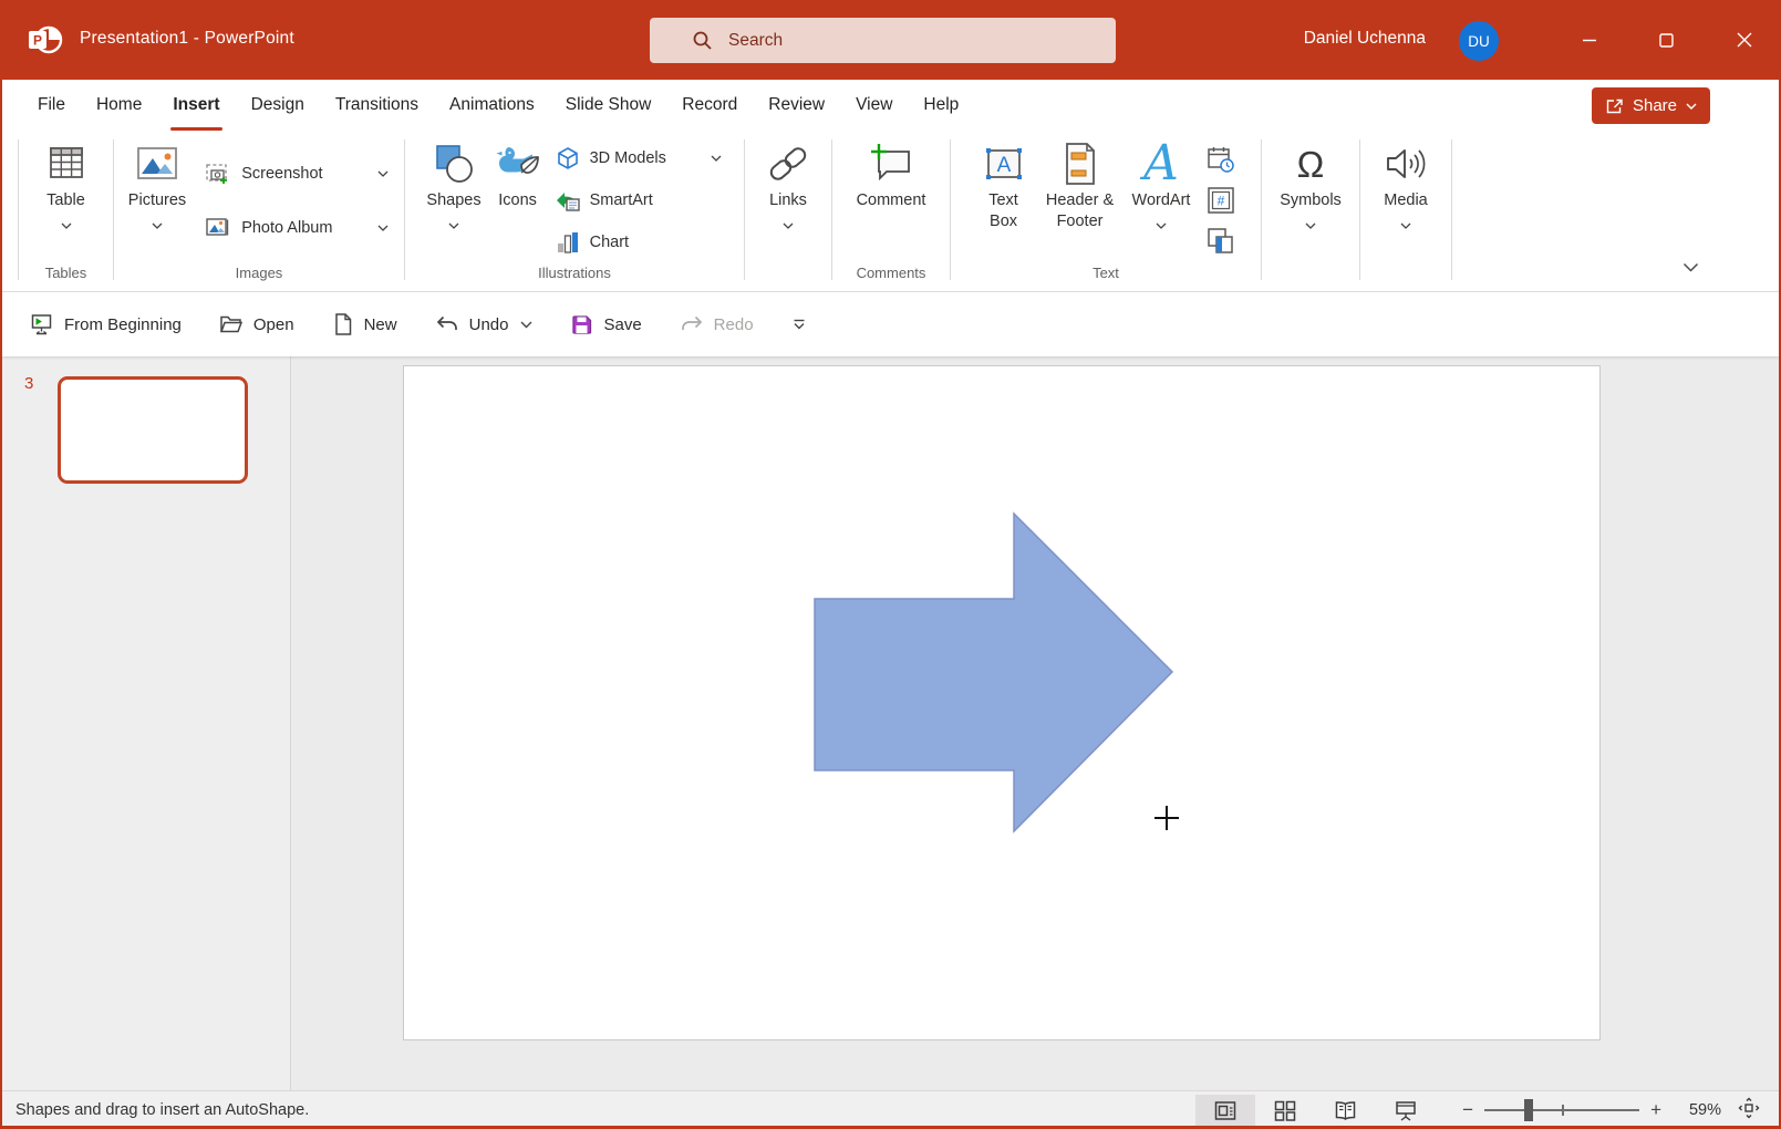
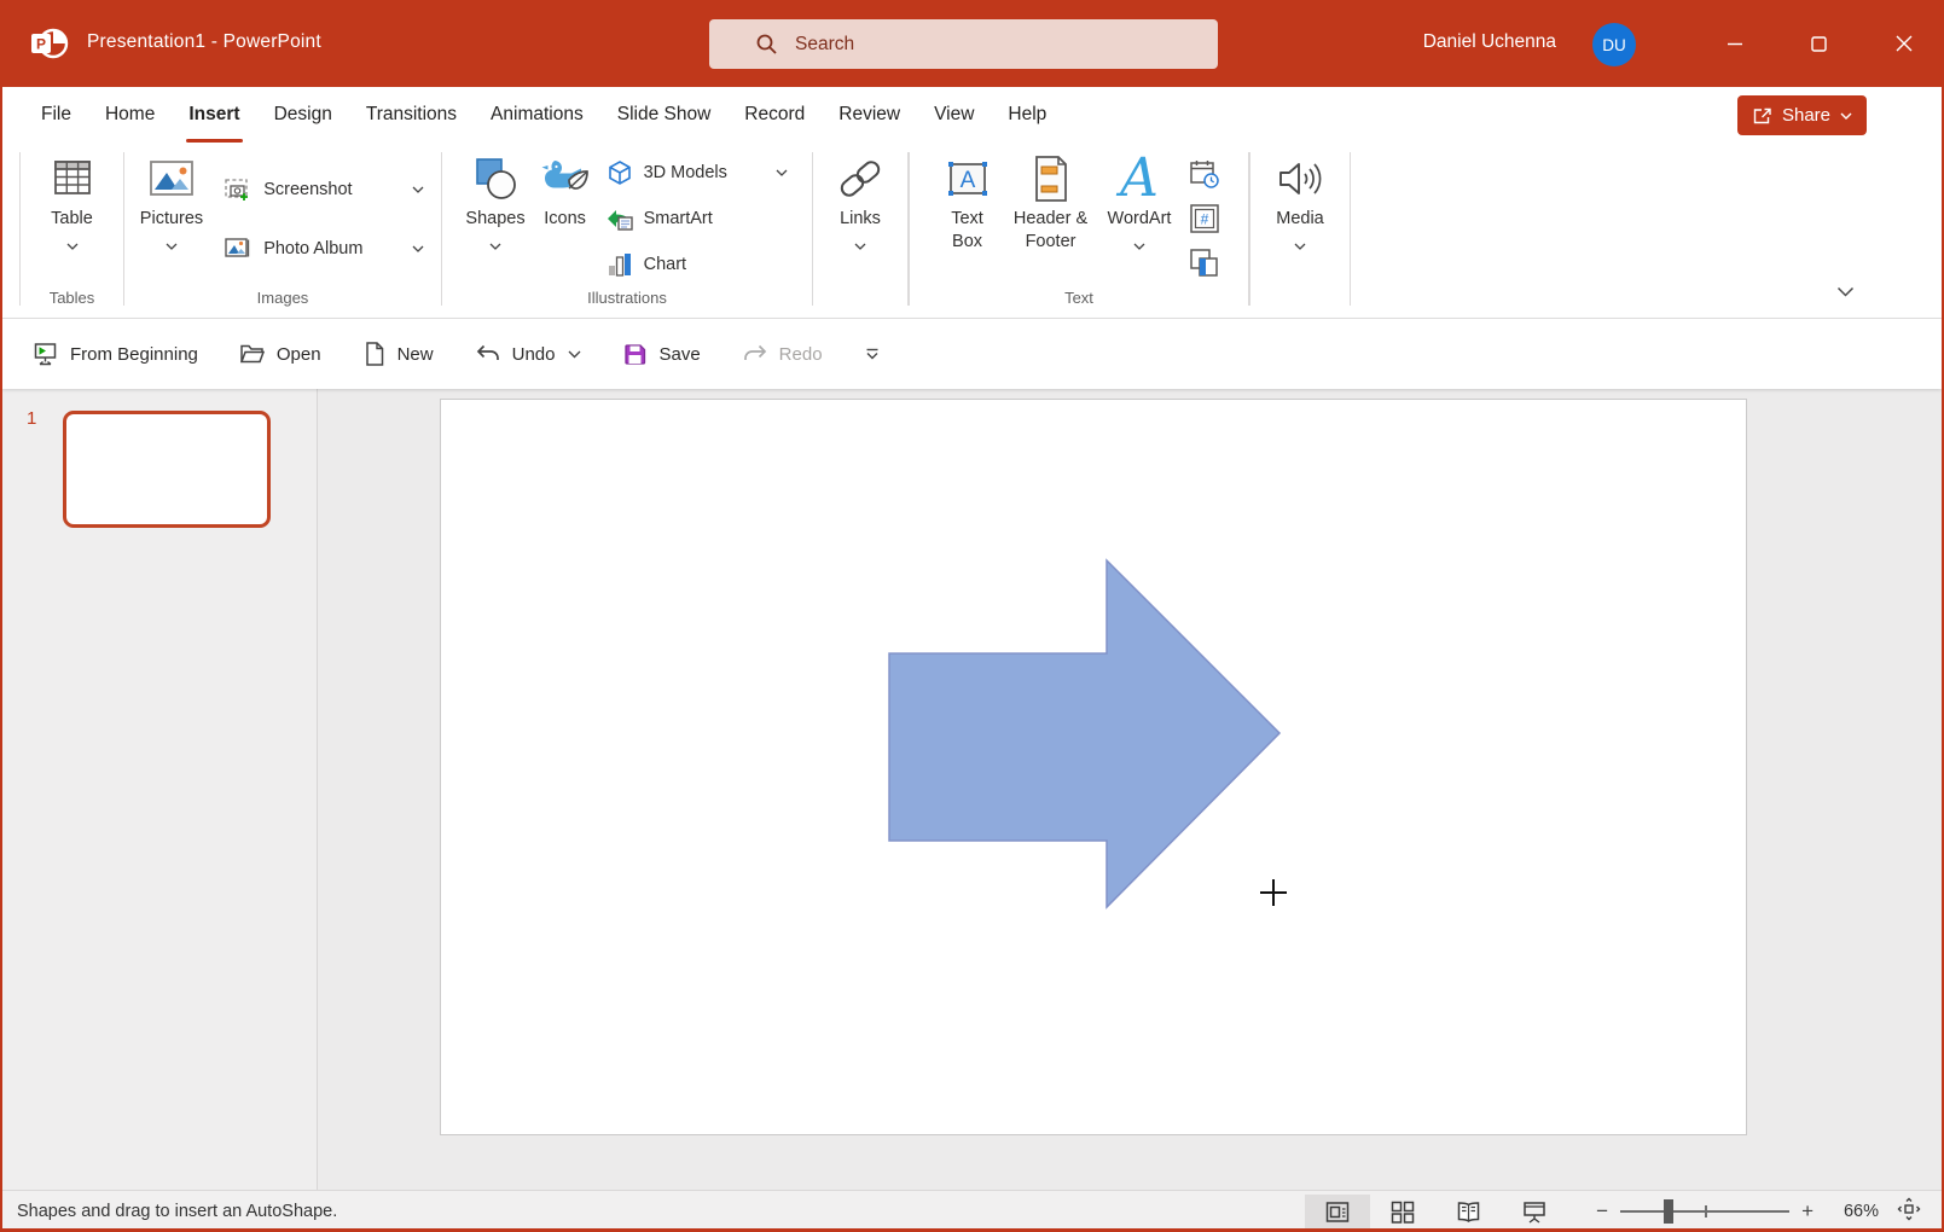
  P
  Presentation1 - PowerPoint
  Search
  Daniel Uchenna
  DU
  File
  Home
  Insert
  Design
  Transitions
  Animations
  Slide Show
  Record
  Review
  View
  Help
  Share
  Table
  Tables
  Pictures
  Screenshot
  Photo Album
  Images
  Shapes
  Icons
  3D Models
  SmartArt
  Chart
  Illustrations
  Links
- Comment
- Comments
  A
  Text Box
  Header & Footer
  A
  WordArt
  #
  Text
- Ω
- Symbols
  Media
  From Beginning
  Open
  New
  Undo
  Save
  Redo
- 3
+ 1
  Shapes and drag to insert an AutoShape.
  −
  +
- 59%
+ 66%
